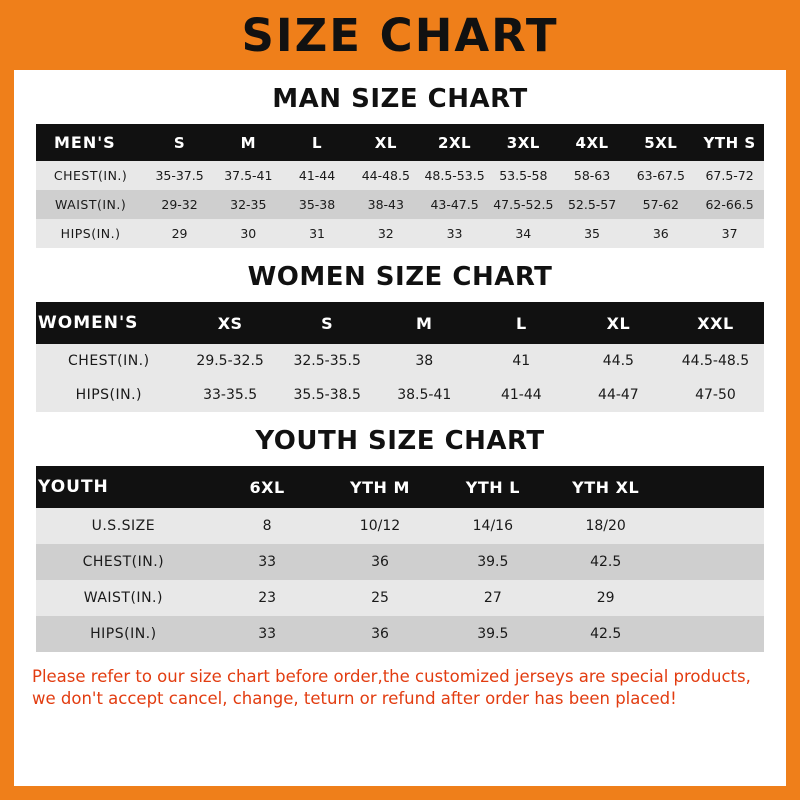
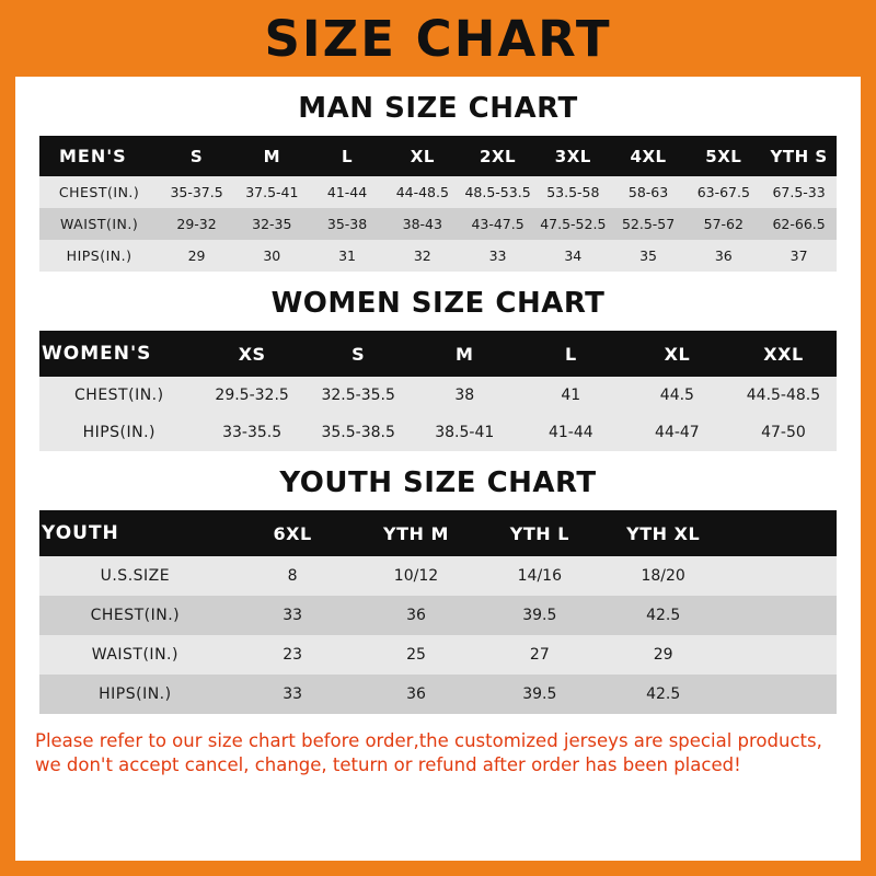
  SIZE CHART
  MAN SIZE CHART
  MEN'S	S	M	L	XL	2XL	3XL	4XL	5XL	YTH S
- CHEST(IN.)	35-37.5	37.5-41	41-44	44-48.5	48.5-53.5	53.5-58	58-63	63-67.5	67.5-72
+ CHEST(IN.)	35-37.5	37.5-41	41-44	44-48.5	48.5-53.5	53.5-58	58-63	63-67.5	67.5-33
  WAIST(IN.)	29-32	32-35	35-38	38-43	43-47.5	47.5-52.5	52.5-57	57-62	62-66.5
  HIPS(IN.)	29	30	31	32	33	34	35	36	37
  WOMEN SIZE CHART
  WOMEN'S	XS	S	M	L	XL	XXL
  CHEST(IN.)	29.5-32.5	32.5-35.5	38	41	44.5	44.5-48.5
  HIPS(IN.)	33-35.5	35.5-38.5	38.5-41	41-44	44-47	47-50
  YOUTH SIZE CHART
  YOUTH	6XL	YTH M	YTH L	YTH XL
  U.S.SIZE	8	10/12	14/16	18/20
  CHEST(IN.)	33	36	39.5	42.5
  WAIST(IN.)	23	25	27	29
  HIPS(IN.)	33	36	39.5	42.5
  Please refer to our size chart before order,the customized jerseys are special products,
  we don't accept cancel, change, teturn or refund after order has been placed!
